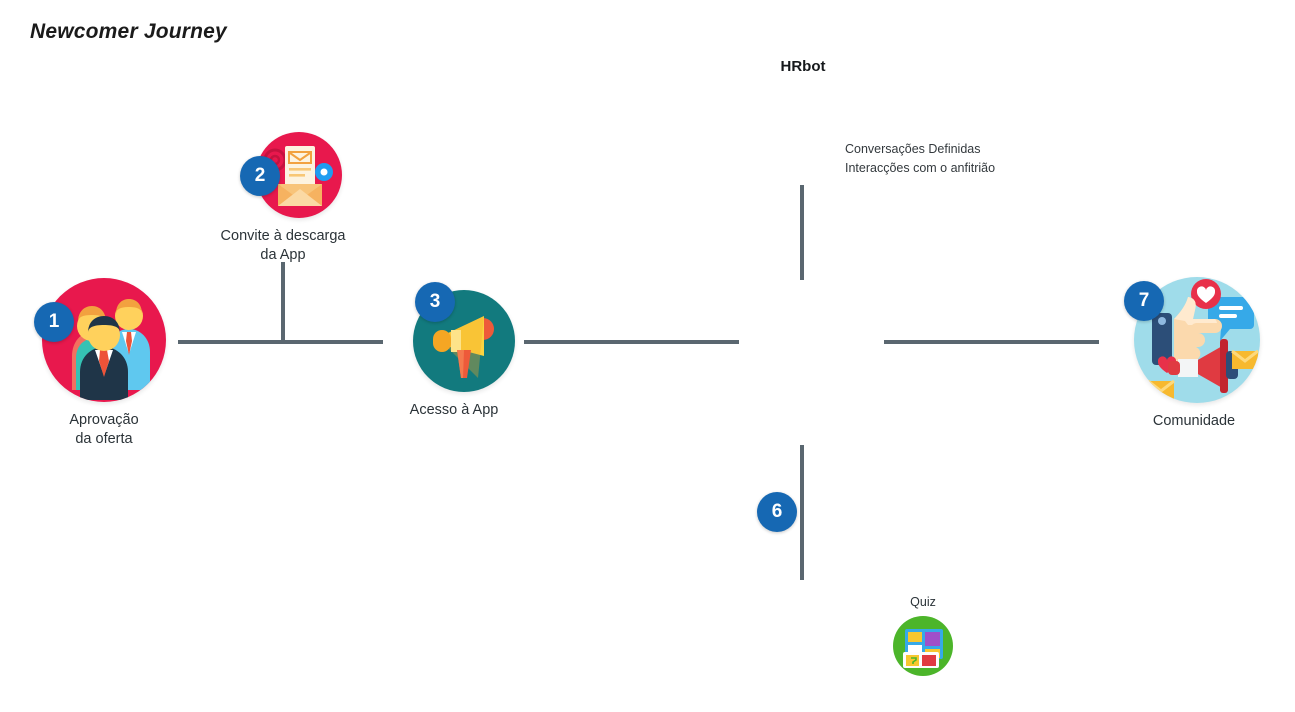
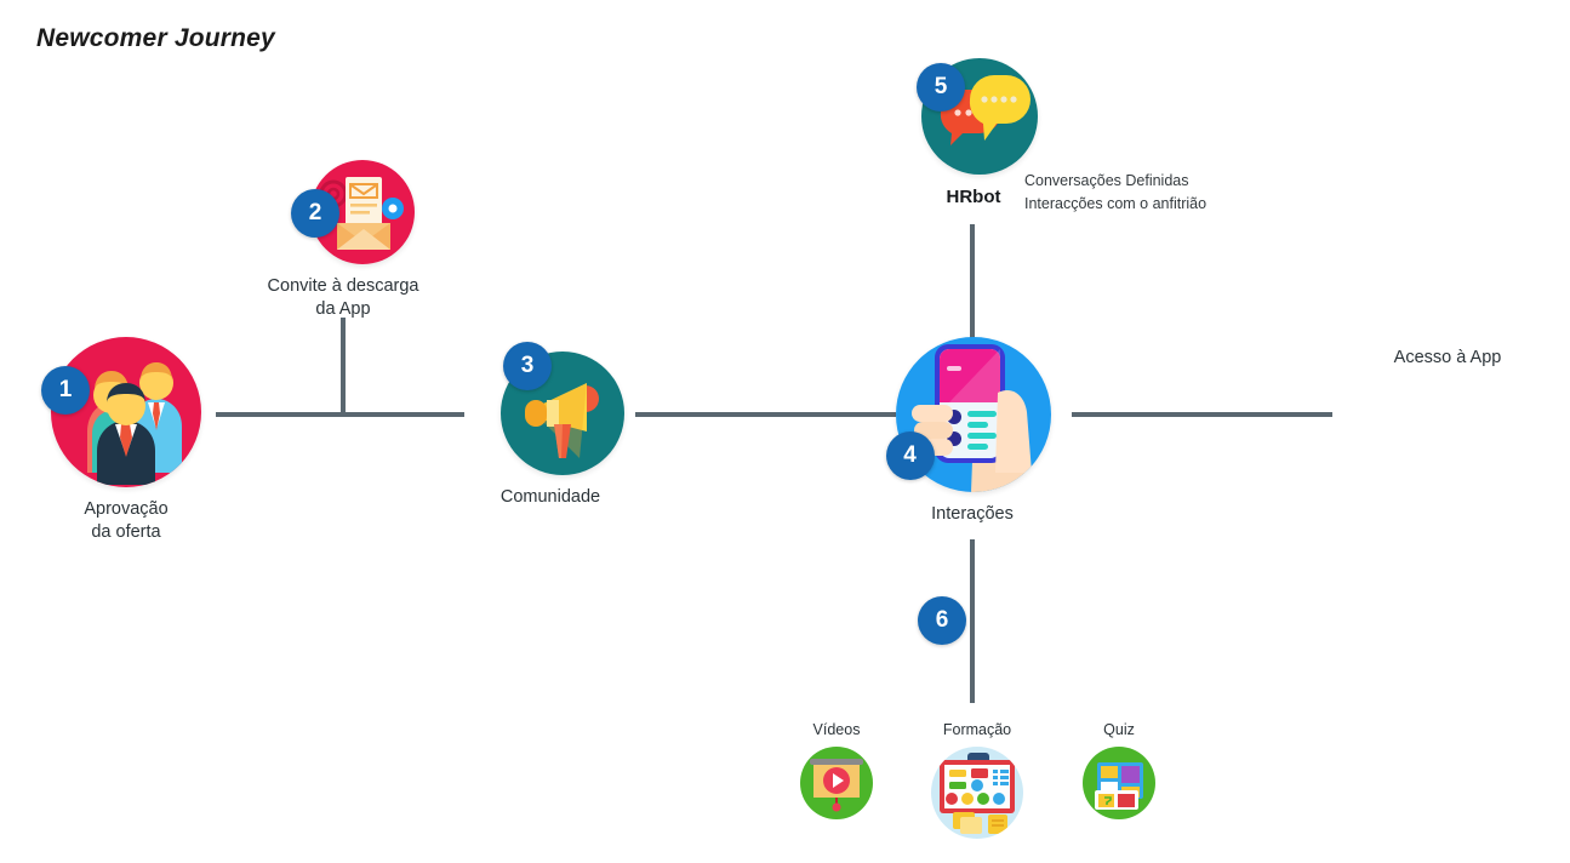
  Newcomer Journey
  1
  Aprovação
  da oferta
  2
  Convite à descarga
  da App
  3
- Acesso à App
+ Comunidade
+ 4
+ Interações
+ 5
  HRbot
  Conversações Definidas
  Interacções com o anfitrião
  6
- 7
- Comunidade
+ Acesso à App
+ Vídeos
+ Formação
  Quiz
